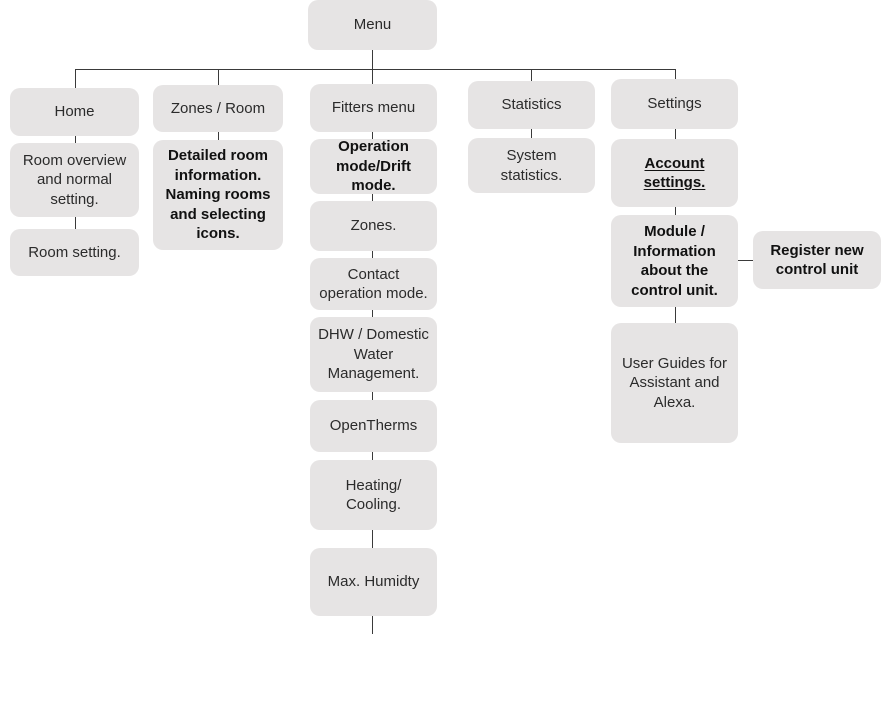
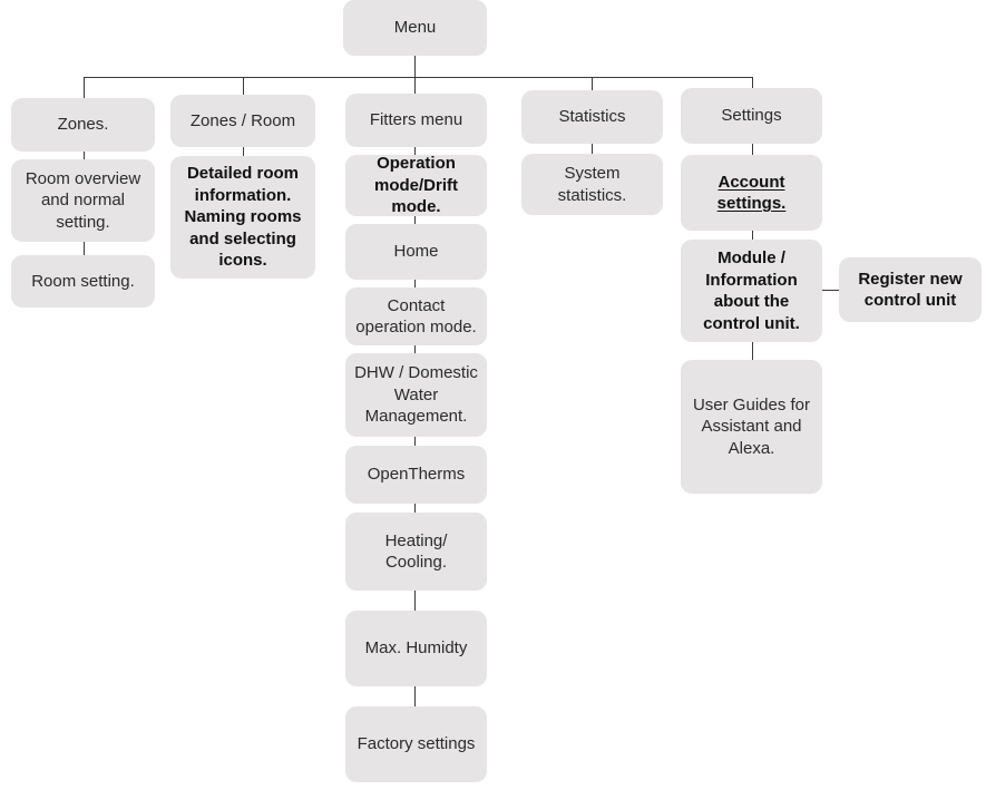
  Menu
- Home
+ Zones.
  Room overview
  and normal
  setting.
  Room setting.
  Zones / Room
  Detailed room
  information.
  Naming rooms
  and selecting
  icons.
  Fitters menu
  Operation
  mode/Drift
  mode.
- Zones.
+ Home
  Contact
  operation mode.
  DHW / Domestic
  Water
  Management.
  OpenTherms
  Heating/
  Cooling.
  Max. Humidty
+ Factory settings
  Statistics
  System
  statistics.
  Settings
  Account
  settings.
  Module /
  Information
  about the
  control unit.
  User Guides for
  Assistant and
  Alexa.
  Register new
  control unit
